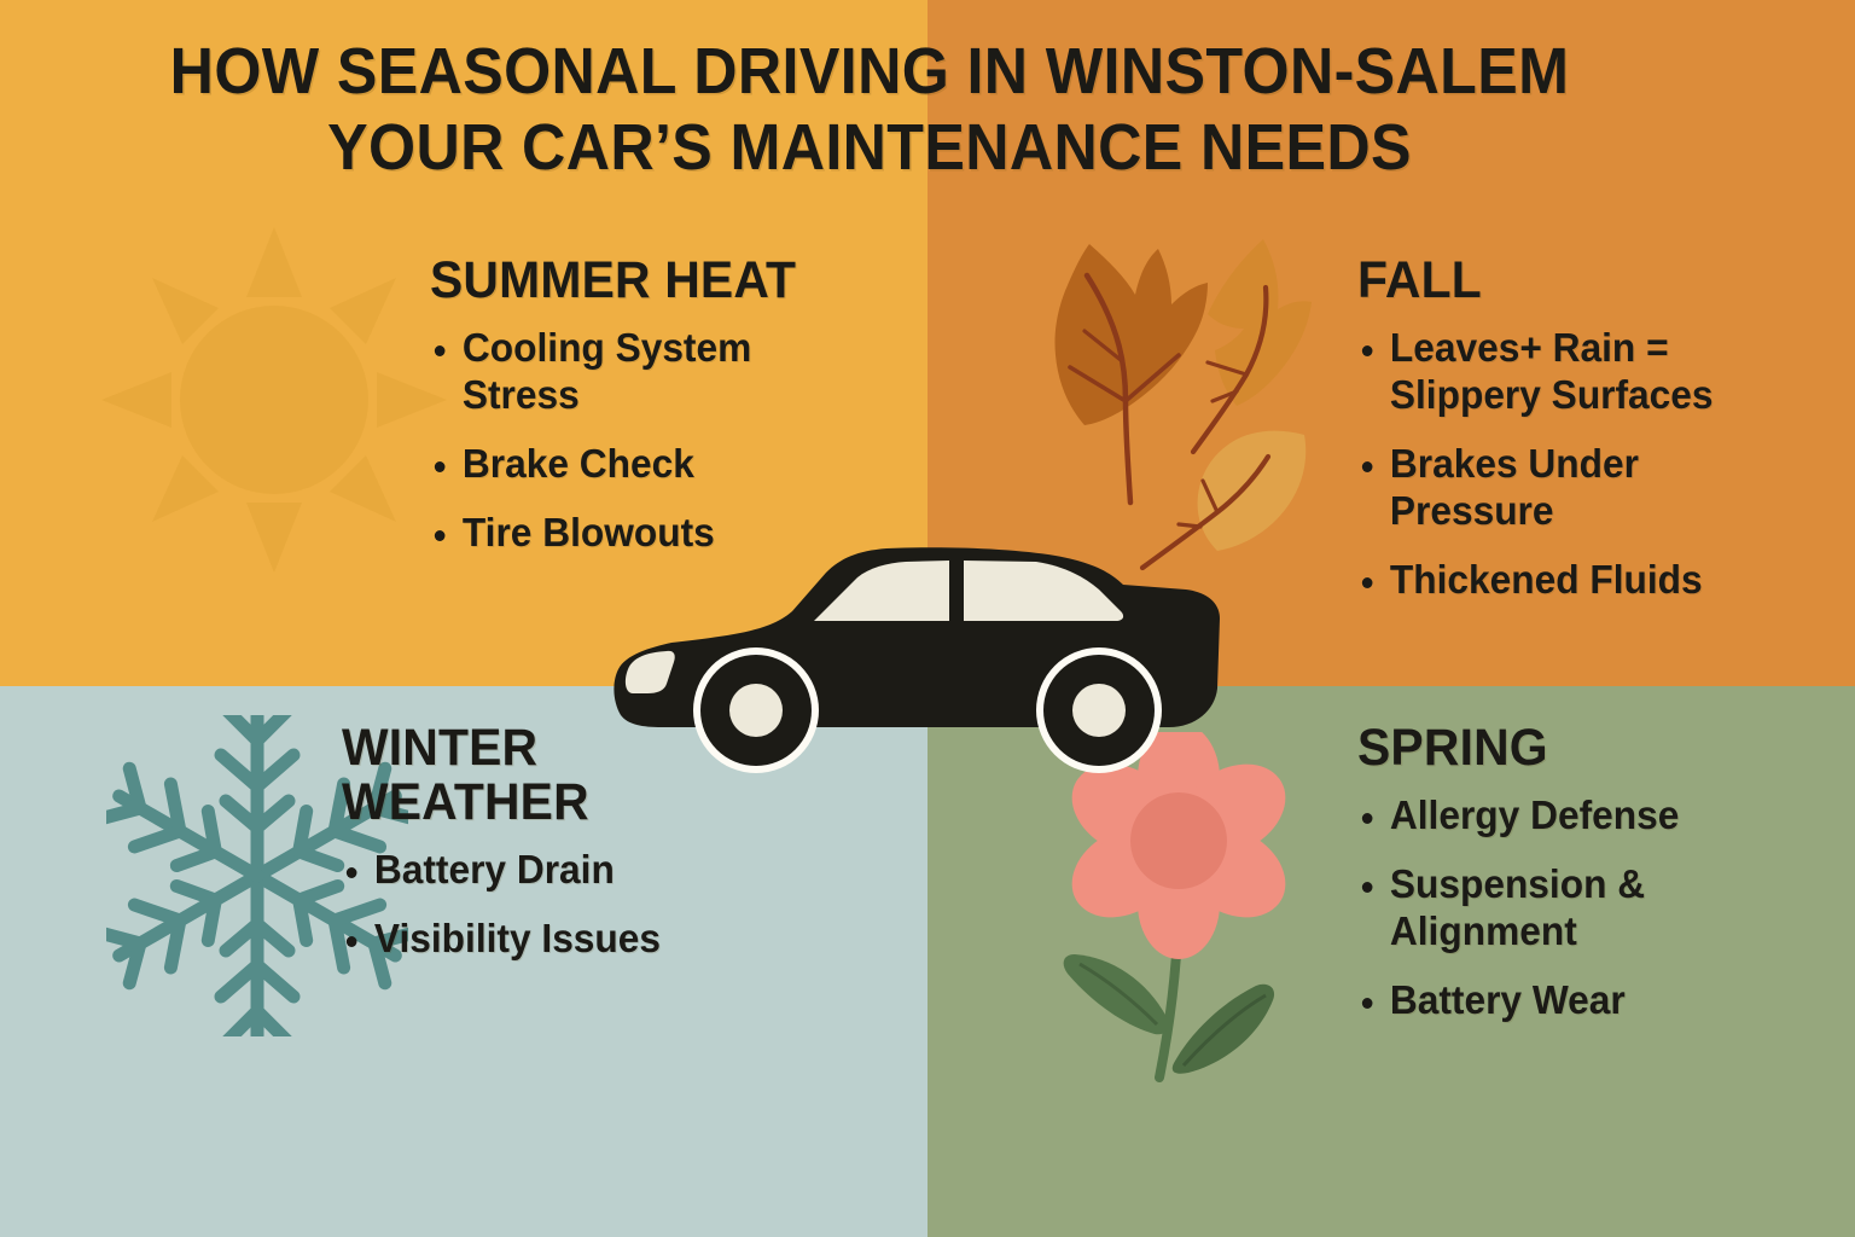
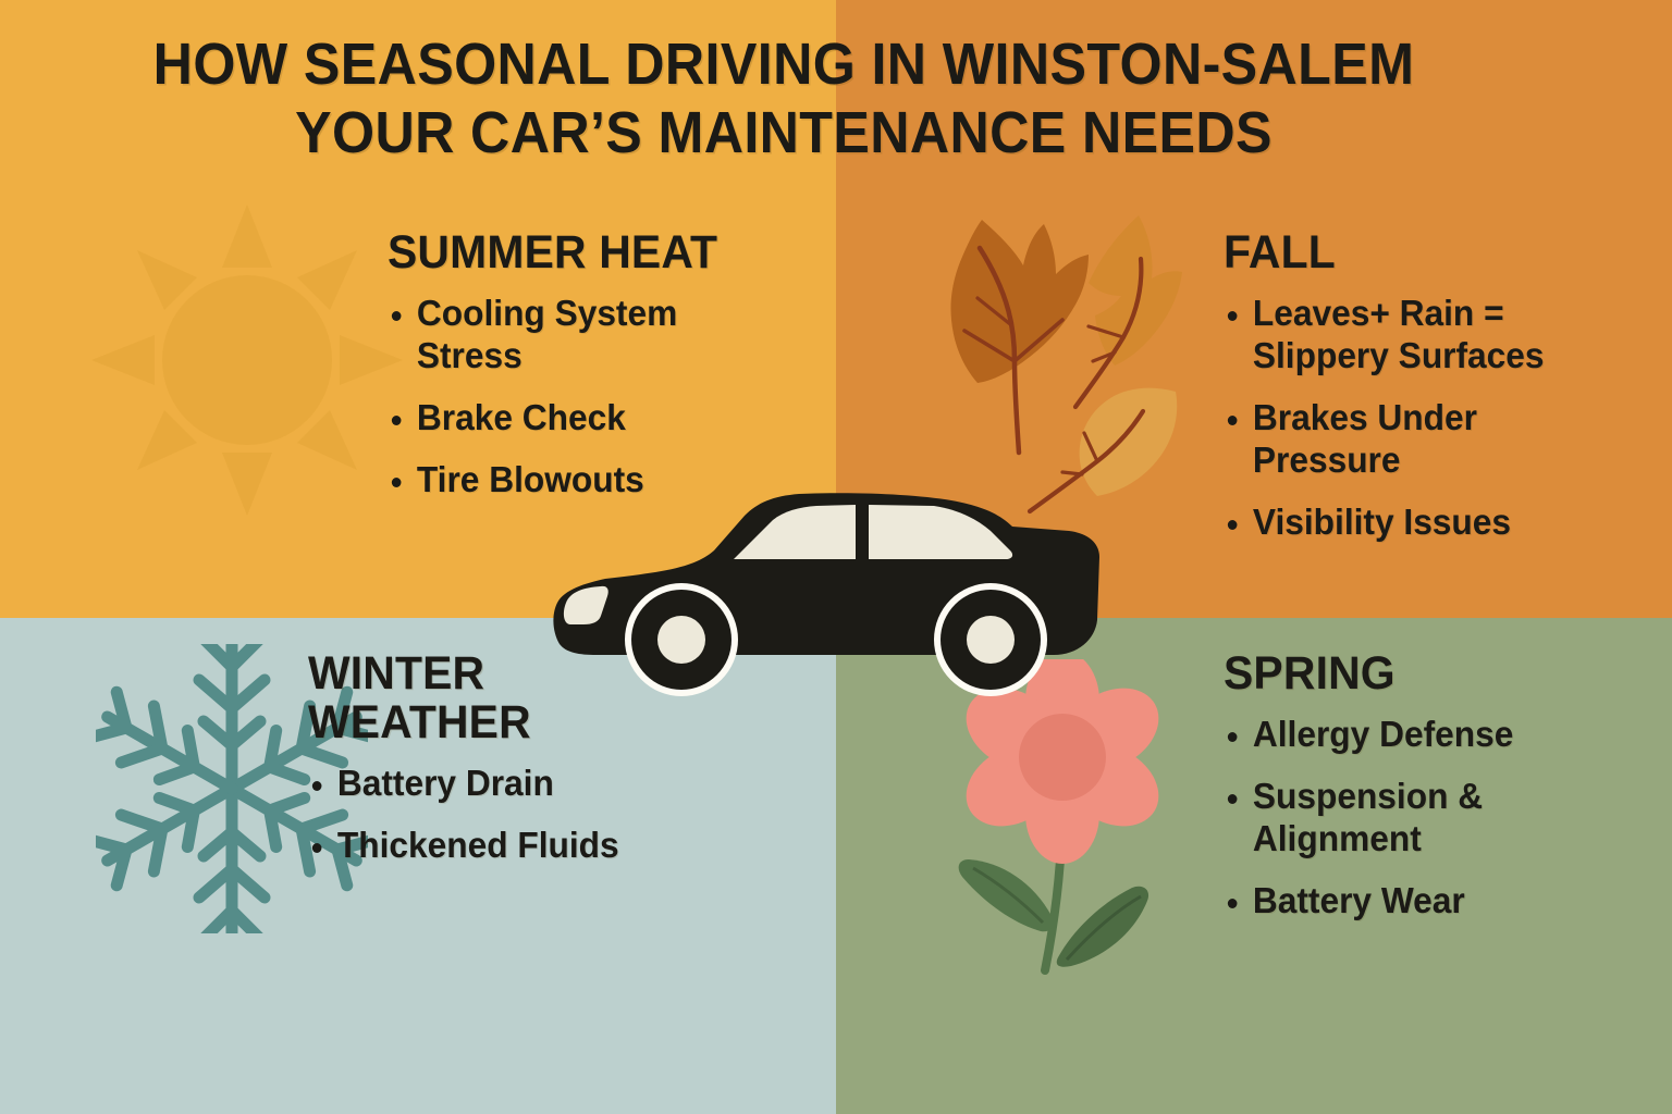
  HOW SEASONAL DRIVING IN WINSTON-SALEM
  YOUR CAR’S MAINTENANCE NEEDS
  SUMMER HEAT
  Cooling System Stress
  Brake Check
  Tire Blowouts
  FALL
  Leaves+ Rain = Slippery Surfaces
  Brakes Under Pressure
- Thickened Fluids
+ Visibility Issues
  WINTER WEATHER
  Battery Drain
- Visibility Issues
+ Thickened Fluids
  SPRING
  Allergy Defense
  Suspension & Alignment
  Battery Wear
